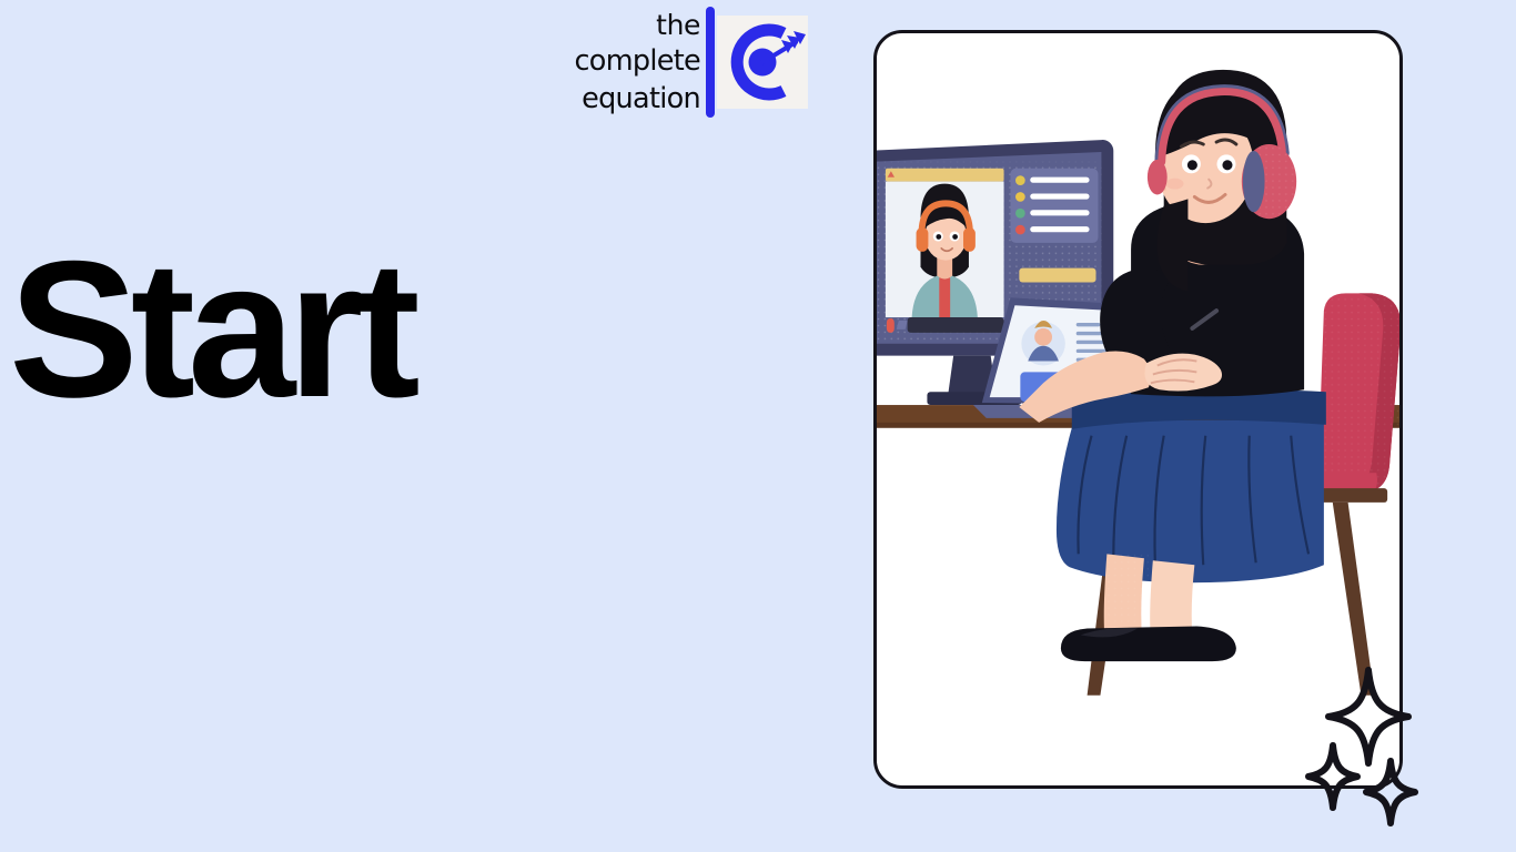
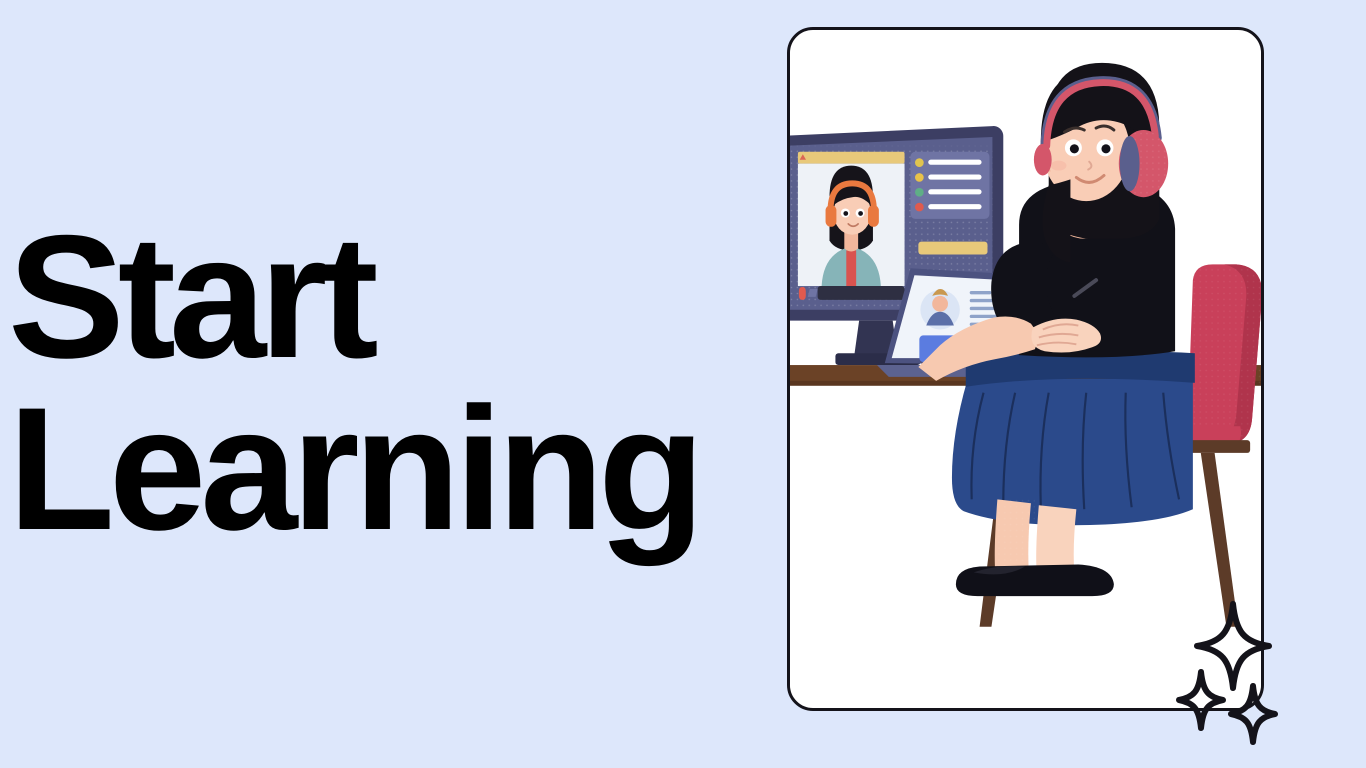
- the
- complete
- equation
  Start
+ Learning
